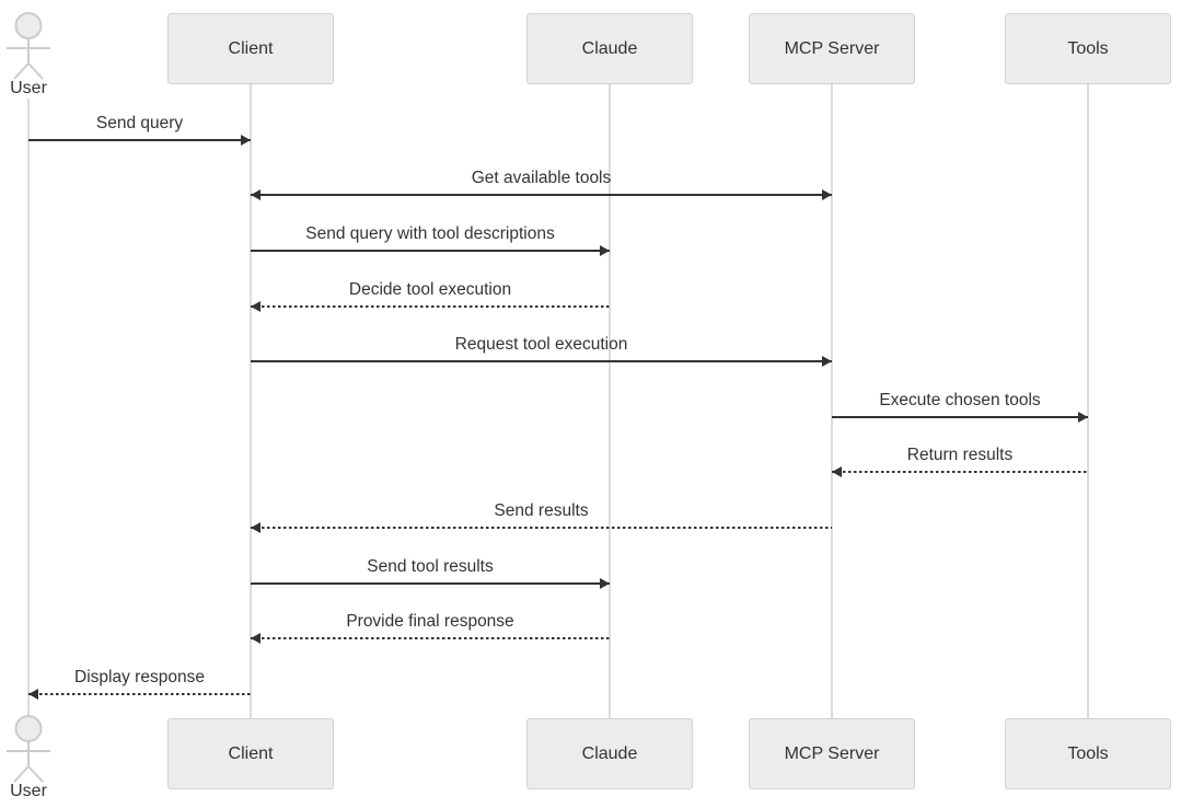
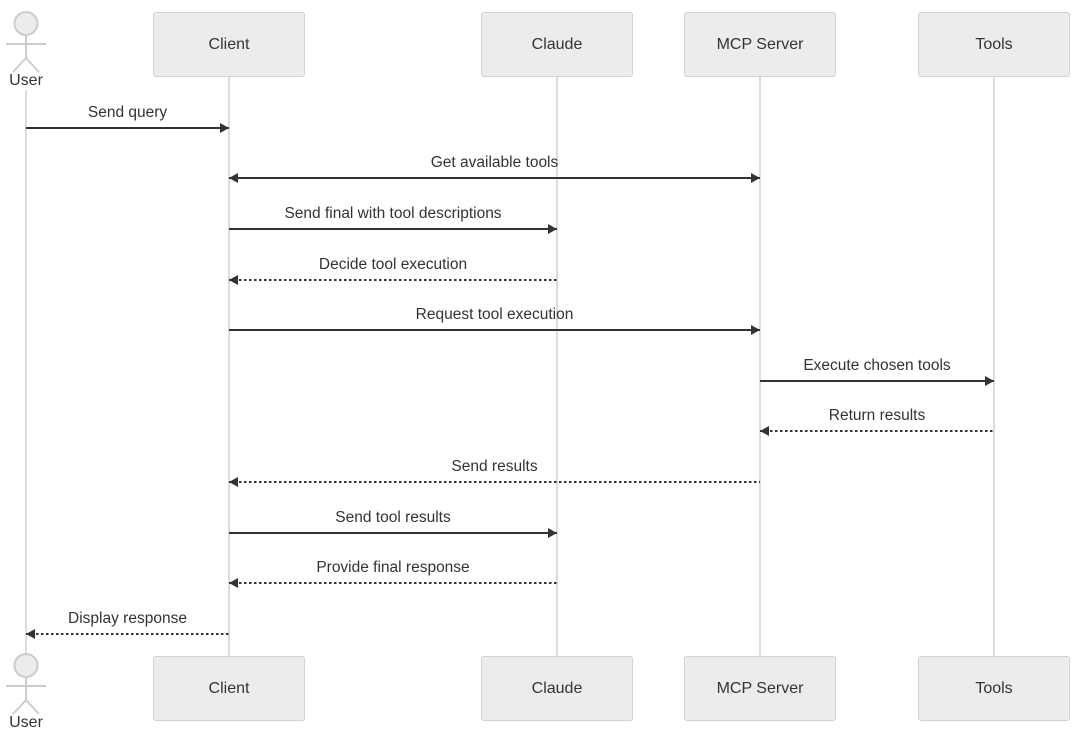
  User
  User
  Client
  Client
  Claude
  Claude
  MCP Server
  MCP Server
  Tools
  Tools
  Send query
  Get available tools
- Send query with tool descriptions
+ Send final with tool descriptions
  Decide tool execution
  Request tool execution
  Execute chosen tools
  Return results
  Send results
  Send tool results
  Provide final response
  Display response
